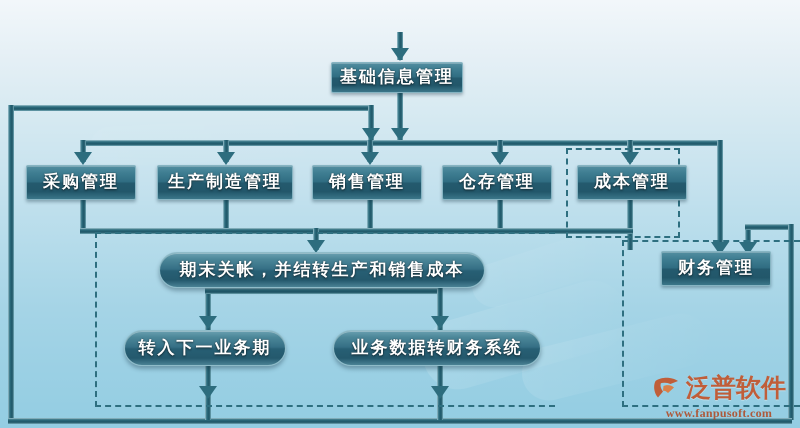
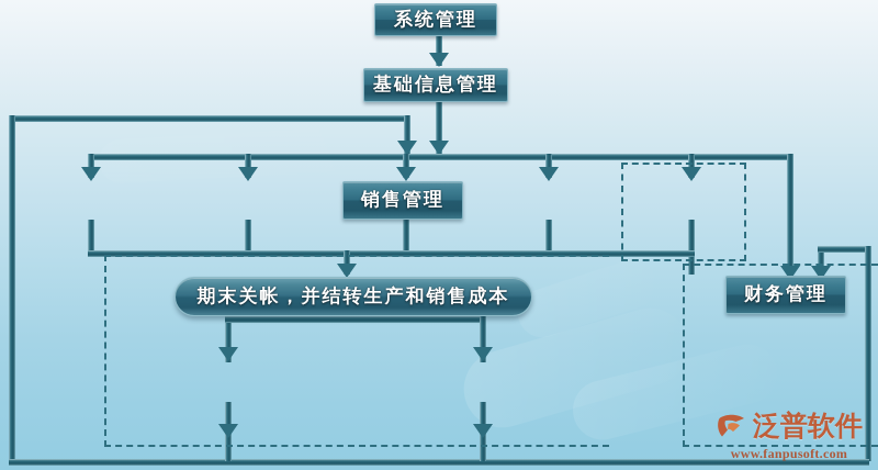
+ 系统管理
  基础信息管理
- 采购管理
- 生产制造管理
  销售管理
- 仓存管理
- 成本管理
  财务管理
  期末关帐，并结转生产和销售成本
- 转入下一业务期
- 业务数据转财务系统
  泛普软件
  www.fanpusoft.com
